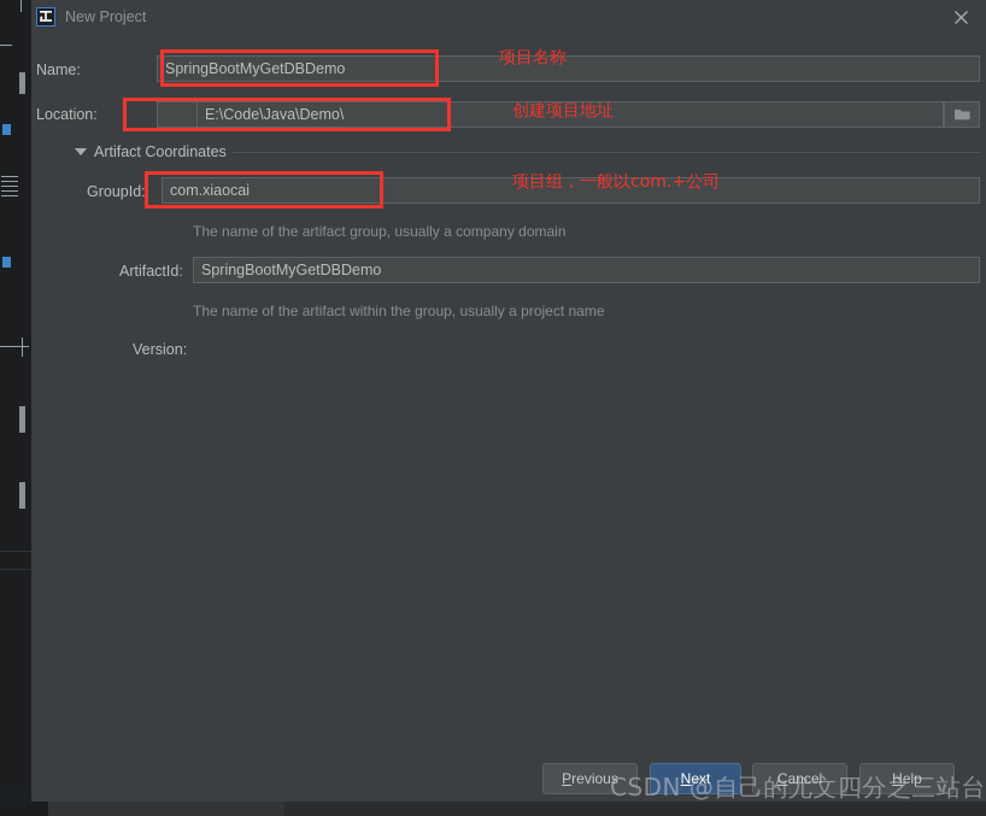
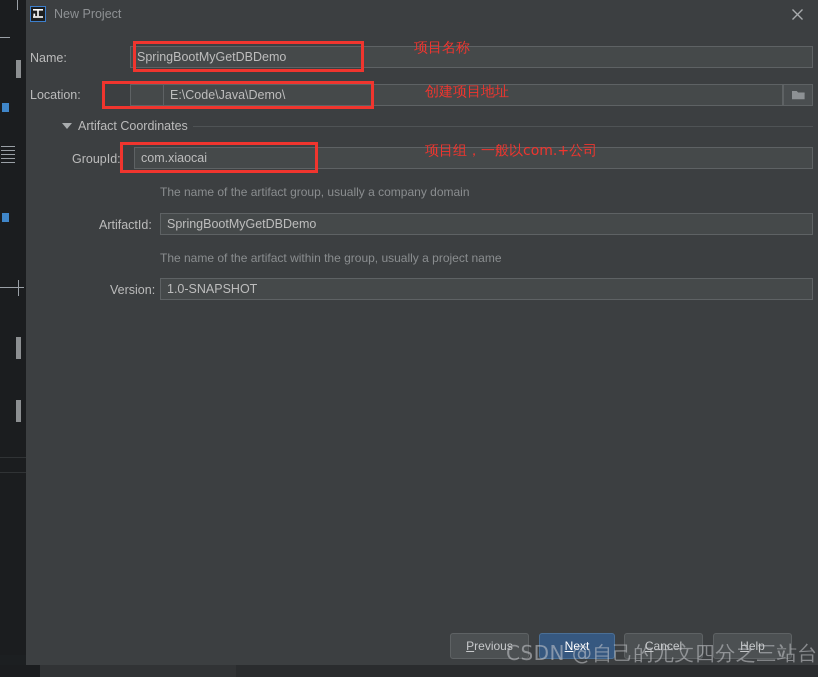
  New Project
  Name:
  SpringBootMyGetDBDemo
  Location:
  E:\Code\Java\Demo\
  Artifact Coordinates
  GroupId:
  com.xiaocai
  The name of the artifact group, usually a company domain
  ArtifactId:
  SpringBootMyGetDBDemo
  The name of the artifact within the group, usually a project name
  Version:
+ 1.0-SNAPSHOT
  Previous
  Next
  Cancel
  Help
  项目名称
  创建项目地址
  项目组，一般以com.+公司
  CSDN @自己的尤文四分之三站台
